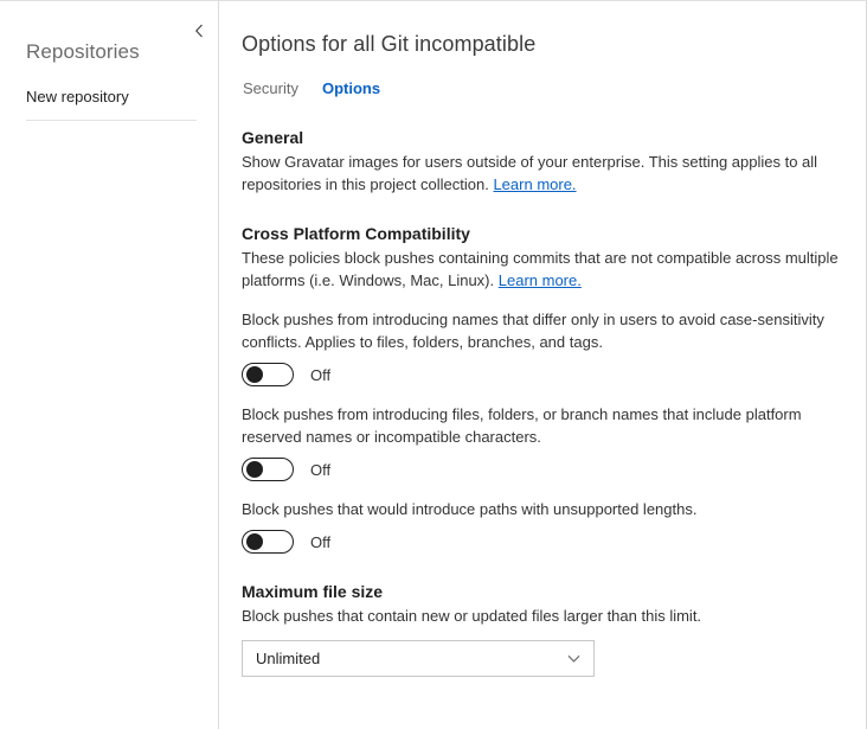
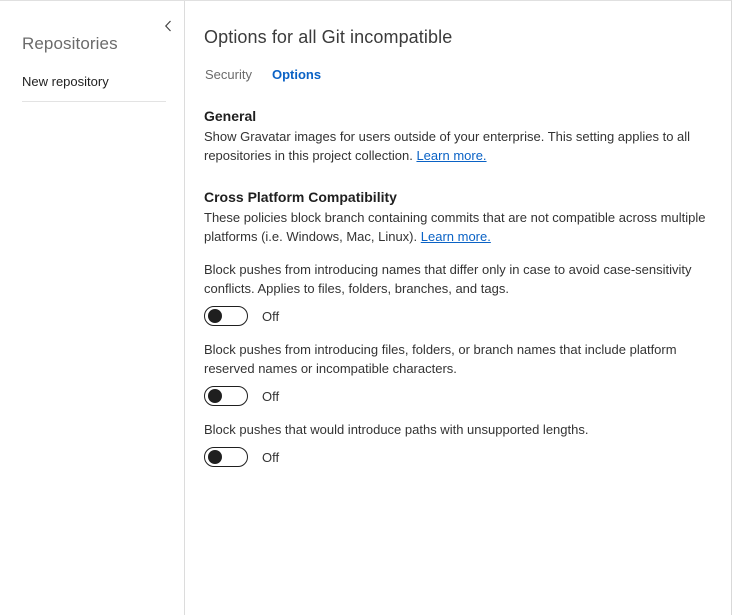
  Repositories
  New repository
  Options for all Git incompatible
  Security
  Options
  General
  Show Gravatar images for users outside of your enterprise. This setting applies to all repositories in this project collection. Learn more.
  Cross Platform Compatibility
- These policies block pushes containing commits that are not compatible across multiple platforms (i.e. Windows, Mac, Linux). Learn more.
+ These policies block branch containing commits that are not compatible across multiple platforms (i.e. Windows, Mac, Linux). Learn more.
- Block pushes from introducing names that differ only in users to avoid case-sensitivity conflicts. Applies to files, folders, branches, and tags.
+ Block pushes from introducing names that differ only in case to avoid case-sensitivity conflicts. Applies to files, folders, branches, and tags.
  Off
  Block pushes from introducing files, folders, or branch names that include platform reserved names or incompatible characters.
  Off
  Block pushes that would introduce paths with unsupported lengths.
  Off
- Maximum file size
- Block pushes that contain new or updated files larger than this limit.
- Unlimited
